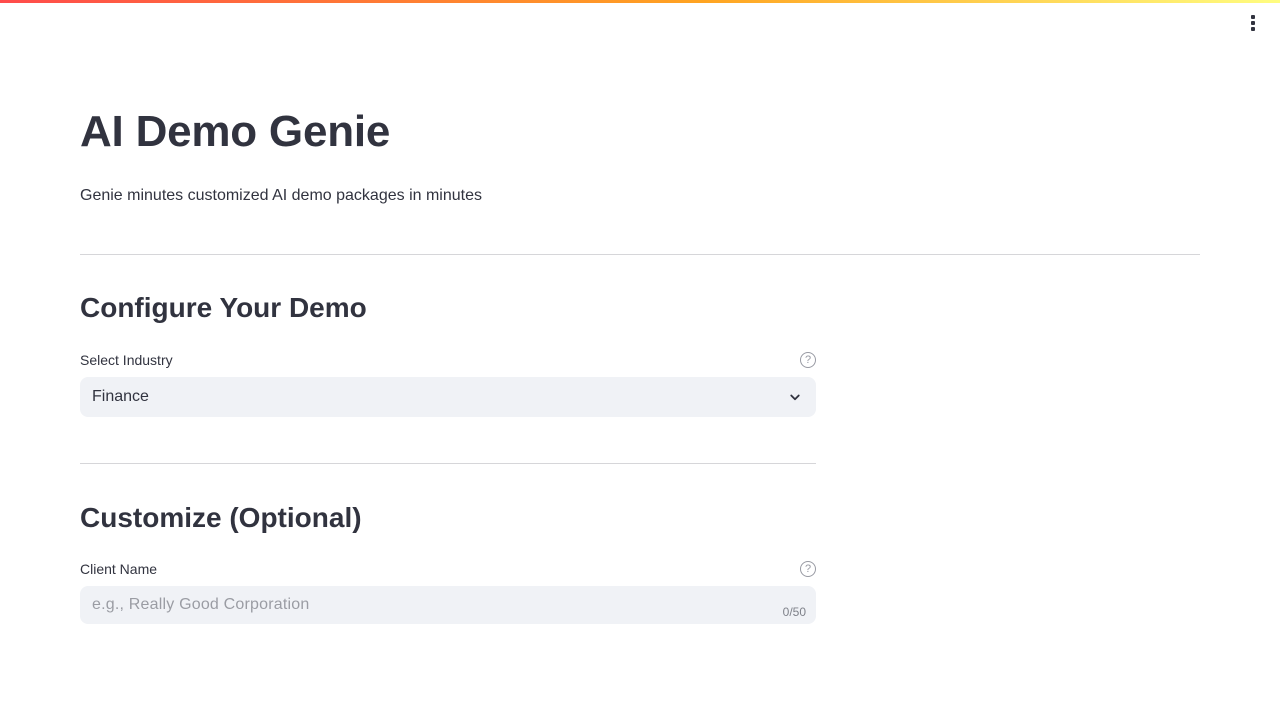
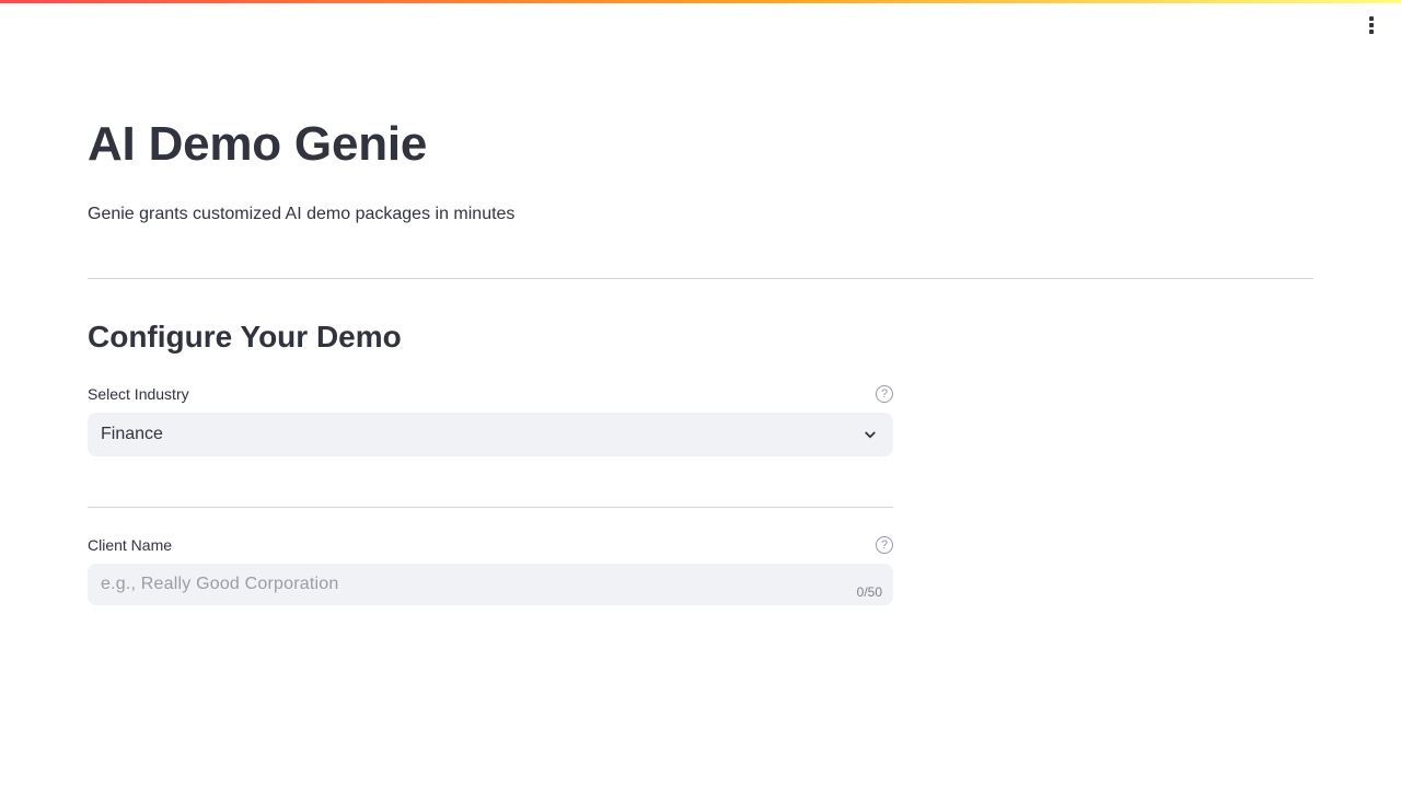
  AI Demo Genie
- Genie minutes customized AI demo packages in minutes
+ Genie grants customized AI demo packages in minutes
  Configure Your Demo
  Select Industry
  Finance
- Customize (Optional)
  Client Name
  e.g., Really Good Corporation
  0/50
